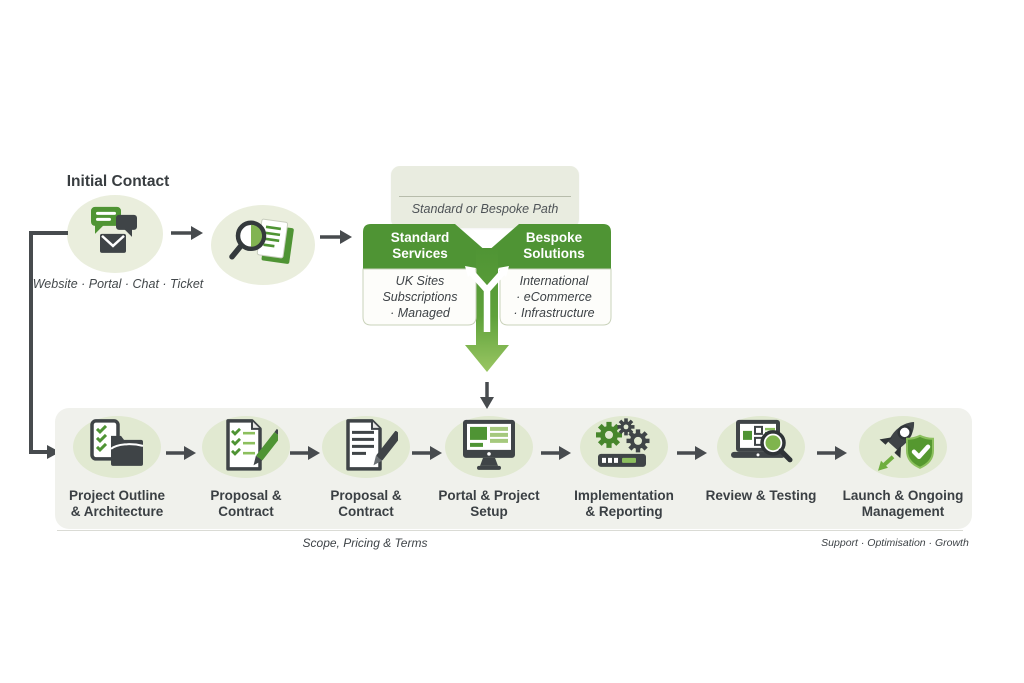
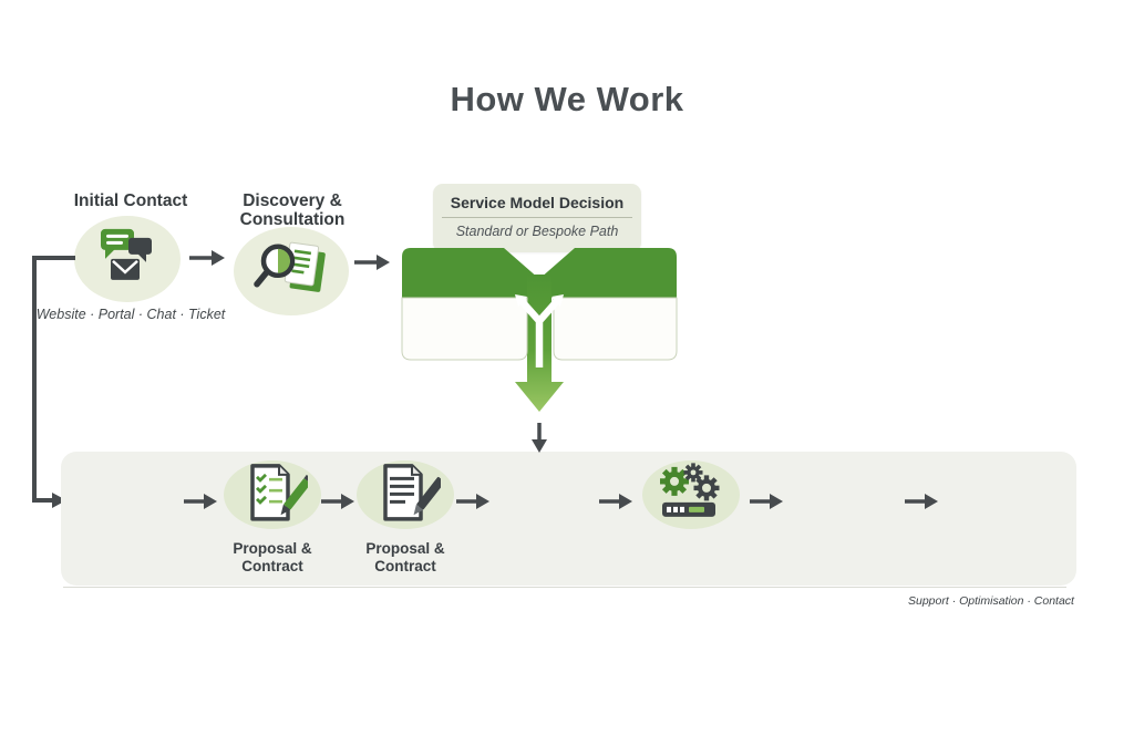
+ How We Work
  Initial Contact
  Website · Portal · Chat · Ticket
+ Discovery &
+ Consultation
+ Service Model Decision
  Standard or Bespoke Path
- Standard
- Services
- Bespoke
- Solutions
- UK Sites
- Subscriptions
- · Managed
- International
- · eCommerce
- · Infrastructure
- Project Outline
- & Architecture
  Proposal &
  Contract
  Proposal &
  Contract
- Portal & Project
- Setup
- Implementation
- & Reporting
- Review & Testing
- Launch & Ongoing
- Management
- Scope, Pricing & Terms
- Support · Optimisation · Growth
+ Support · Optimisation · Contact
